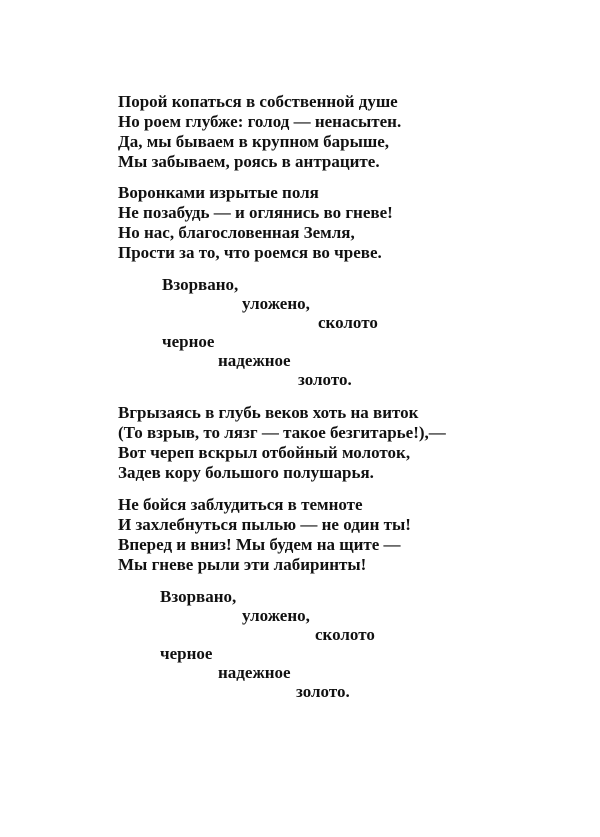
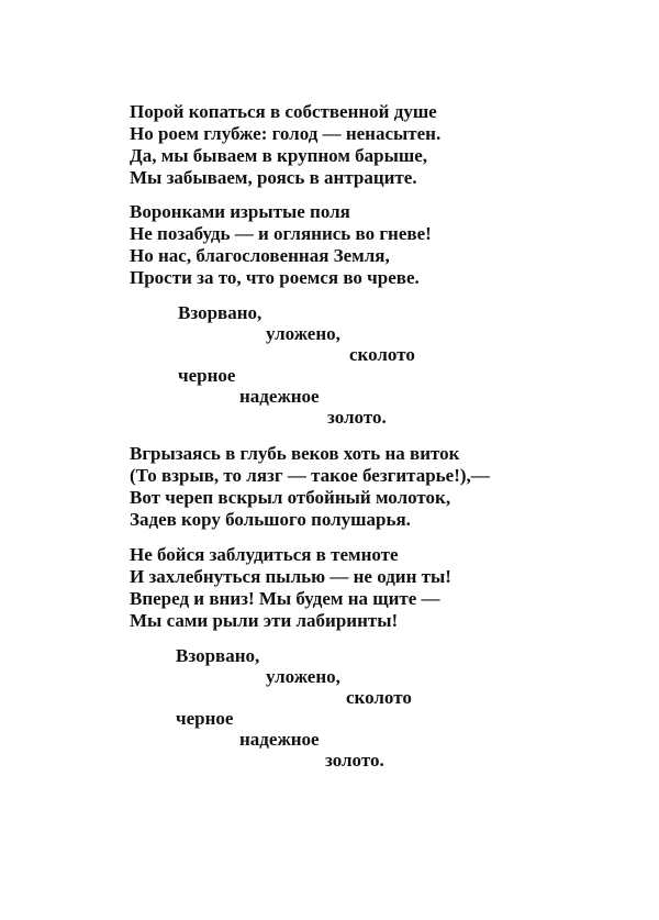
  Порой копаться в собственной душе
  Но роем глубже: голод — ненасытен.
  Да, мы бываем в крупном барыше,
  Мы забываем, роясь в антраците.
  Воронками изрытые поля
  Не позабудь — и оглянись во гневе!
  Но нас, благословенная Земля,
  Прости за то, что роемся во чреве.
  Взорвано,
  уложено,
  сколото
  черное
  надежное
  золото.
  Вгрызаясь в глубь веков хоть на виток
  (То взрыв, то лязг — такое безгитарье!),—
  Вот череп вскрыл отбойный молоток,
  Задев кору большого полушарья.
  Не бойся заблудиться в темноте
  И захлебнуться пылью — не один ты!
  Вперед и вниз! Мы будем на щите —
- Мы гневе рыли эти лабиринты!
+ Мы сами рыли эти лабиринты!
  Взорвано,
  уложено,
  сколото
  черное
  надежное
  золото.
